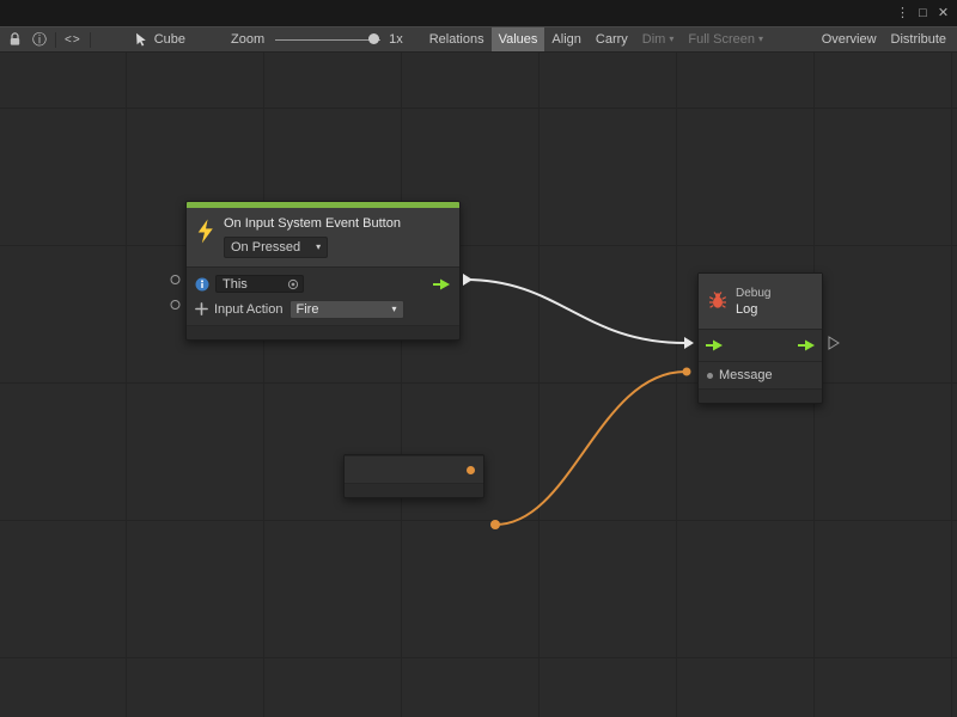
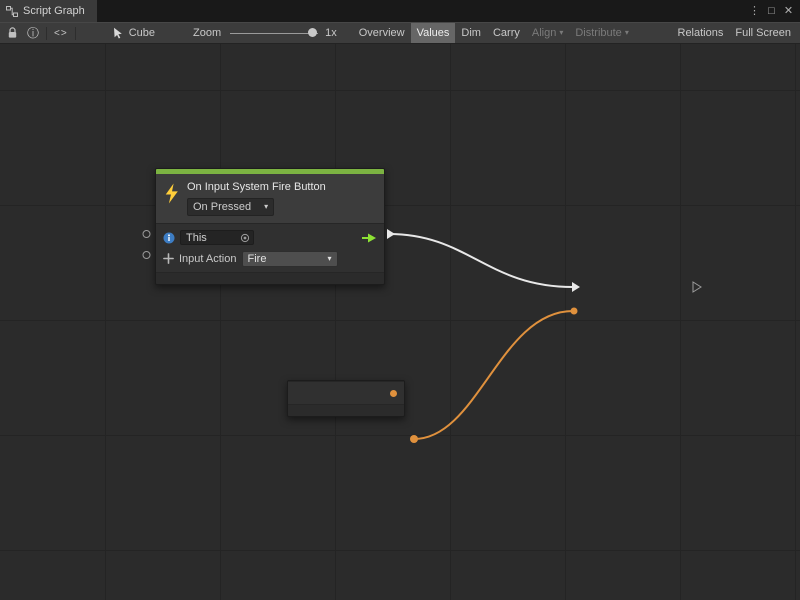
+ Script Graph
  ⋮
  □
  ✕
  ⓘ
  <>
  Cube
  Zoom
  1x
- Relations
+ Overview
  Values
- Align
+ Dim
  Carry
- Dim
+ Align
  ▾
- Full Screen
+ Distribute
  ▾
- Overview
+ Relations
- Distribute
+ Full Screen
- On Input System Event Button
+ On Input System Fire Button
  On Pressed
  ▾
  This
  Input Action
  Fire
  ▾
- Debug
- Log
- Message
